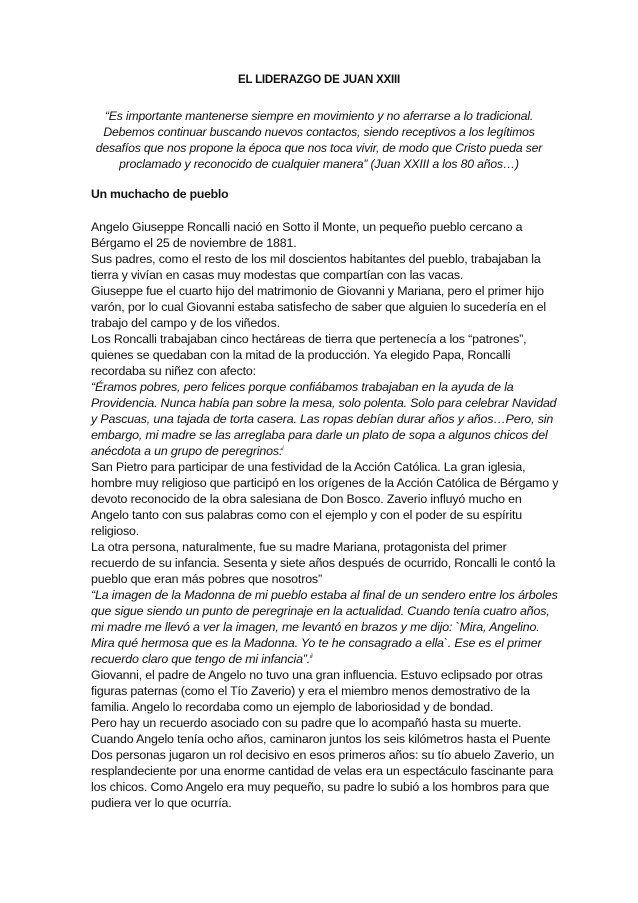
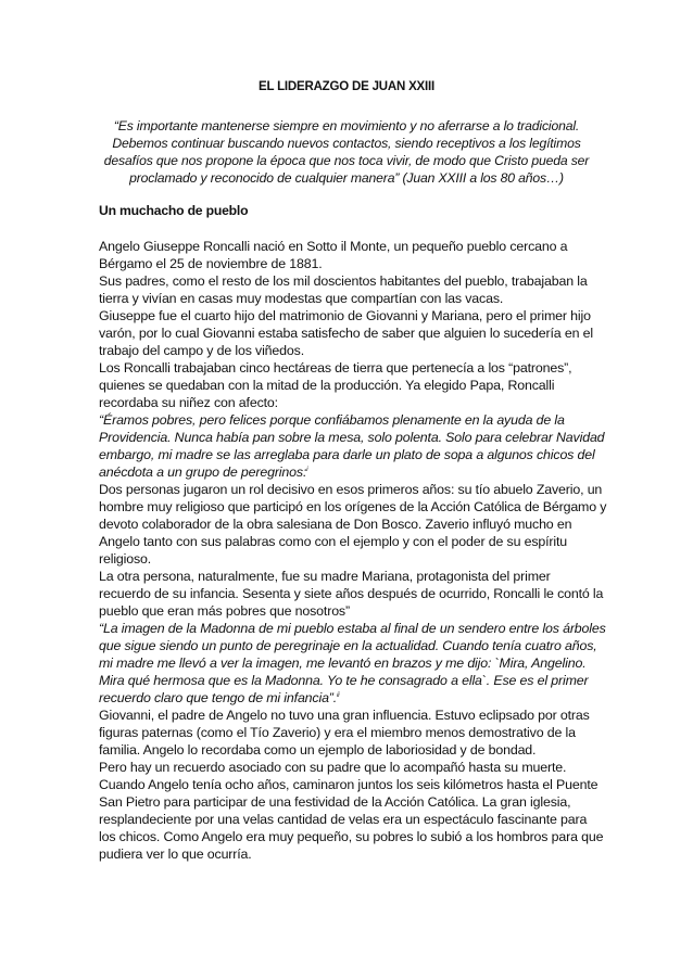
  EL LIDERAZGO DE JUAN XXIII
  “Es importante mantenerse siempre en movimiento y no aferrarse a lo tradicional.
  Debemos continuar buscando nuevos contactos, siendo receptivos a los legítimos
  desafíos que nos propone la época que nos toca vivir, de modo que Cristo pueda ser
  proclamado y reconocido de cualquier manera” (Juan XXIII a los 80 años…)
  Un muchacho de pueblo
  Angelo Giuseppe Roncalli nació en Sotto il Monte, un pequeño pueblo cercano a
  Bérgamo el 25 de noviembre de 1881.
  Sus padres, como el resto de los mil doscientos habitantes del pueblo, trabajaban la
  tierra y vivían en casas muy modestas que compartían con las vacas.
  Giuseppe fue el cuarto hijo del matrimonio de Giovanni y Mariana, pero el primer hijo
  varón, por lo cual Giovanni estaba satisfecho de saber que alguien lo sucedería en el
  trabajo del campo y de los viñedos.
  Los Roncalli trabajaban cinco hectáreas de tierra que pertenecía a los “patrones”,
  quienes se quedaban con la mitad de la producción. Ya elegido Papa, Roncalli
  recordaba su niñez con afecto:
- “Éramos pobres, pero felices porque confiábamos trabajaban en la ayuda de la
+ “Éramos pobres, pero felices porque confiábamos plenamente en la ayuda de la
  Providencia. Nunca había pan sobre la mesa, solo polenta. Solo para celebrar Navidad
- y Pascuas, una tajada de torta casera. Las ropas debían durar años y años…Pero, sin
  embargo, mi madre se las arreglaba para darle un plato de sopa a algunos chicos del
  anécdota a un grupo de peregrinos:
- San Pietro para participar de una festividad de la Acción Católica. La gran iglesia,
+ Dos personas jugaron un rol decisivo en esos primeros años: su tío abuelo Zaverio, un
  hombre muy religioso que participó en los orígenes de la Acción Católica de Bérgamo y
- devoto reconocido de la obra salesiana de Don Bosco. Zaverio influyó mucho en
+ devoto colaborador de la obra salesiana de Don Bosco. Zaverio influyó mucho en
  Angelo tanto con sus palabras como con el ejemplo y con el poder de su espíritu
  religioso.
  La otra persona, naturalmente, fue su madre Mariana, protagonista del primer
  recuerdo de su infancia. Sesenta y siete años después de ocurrido, Roncalli le contó la
  pueblo que eran más pobres que nosotros”
  “La imagen de la Madonna de mi pueblo estaba al final de un sendero entre los árboles
  que sigue siendo un punto de peregrinaje en la actualidad. Cuando tenía cuatro años,
  mi madre me llevó a ver la imagen, me levantó en brazos y me dijo: `Mira, Angelino.
  Mira qué hermosa que es la Madonna. Yo te he consagrado a ella`. Ese es el primer
  recuerdo claro que tengo de mi infancia”.
  Giovanni, el padre de Angelo no tuvo una gran influencia. Estuvo eclipsado por otras
  figuras paternas (como el Tío Zaverio) y era el miembro menos demostrativo de la
  familia. Angelo lo recordaba como un ejemplo de laboriosidad y de bondad.
  Pero hay un recuerdo asociado con su padre que lo acompañó hasta su muerte.
  Cuando Angelo tenía ocho años, caminaron juntos los seis kilómetros hasta el Puente
- Dos personas jugaron un rol decisivo en esos primeros años: su tío abuelo Zaverio, un
+ San Pietro para participar de una festividad de la Acción Católica. La gran iglesia,
- resplandeciente por una enorme cantidad de velas era un espectáculo fascinante para
+ resplandeciente por una velas cantidad de velas era un espectáculo fascinante para
- los chicos. Como Angelo era muy pequeño, su padre lo subió a los hombros para que
+ los chicos. Como Angelo era muy pequeño, su pobres lo subió a los hombros para que
  pudiera ver lo que ocurría.
